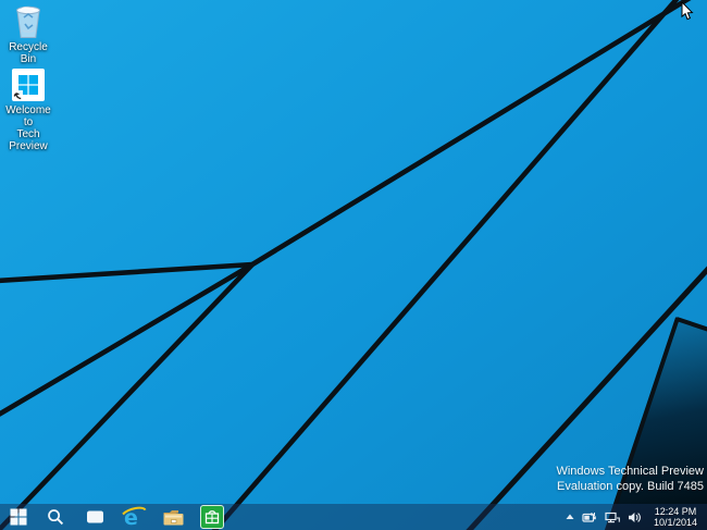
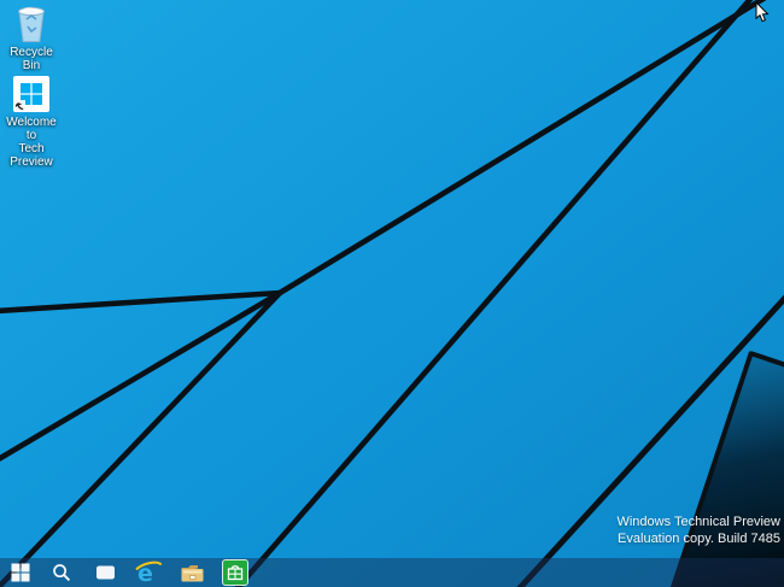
  Recycle Bin
  Welcome to
  Tech Preview
  Windows Technical Preview
  Evaluation copy. Build 7485
  e
- 12:24 PM
- 10/1/2014
